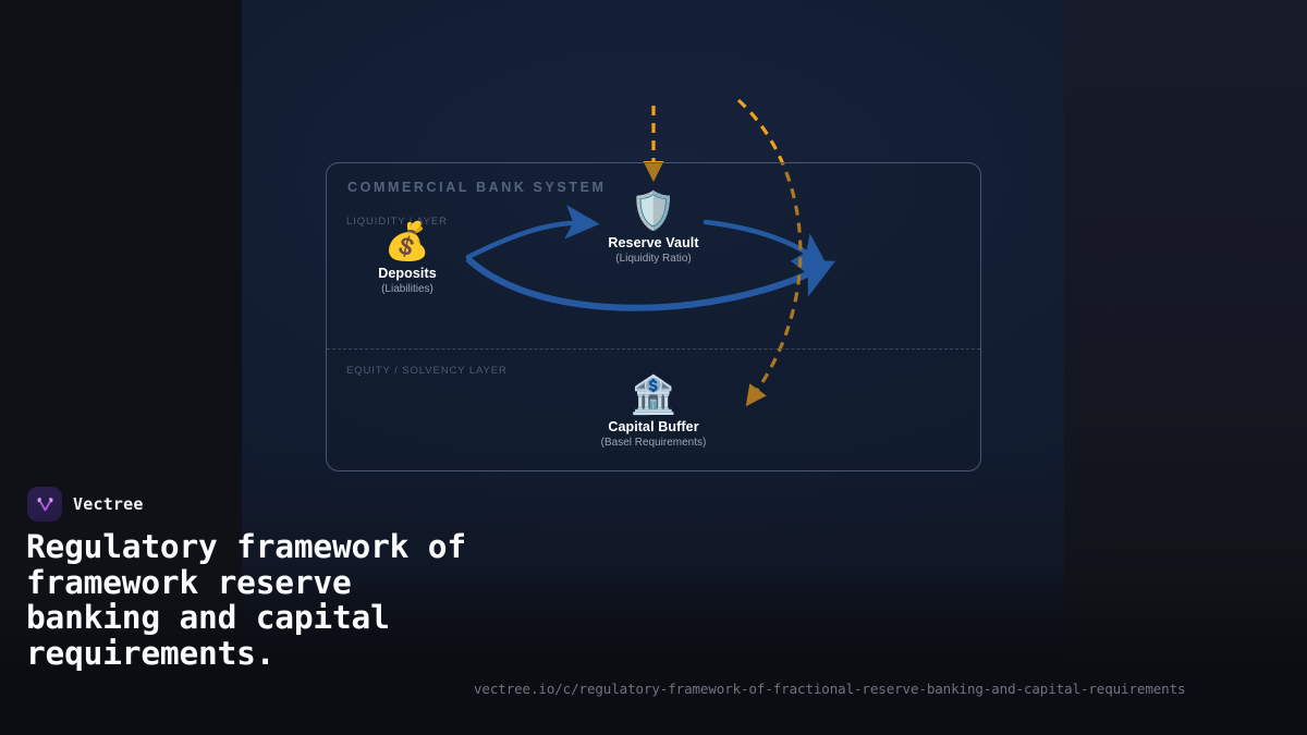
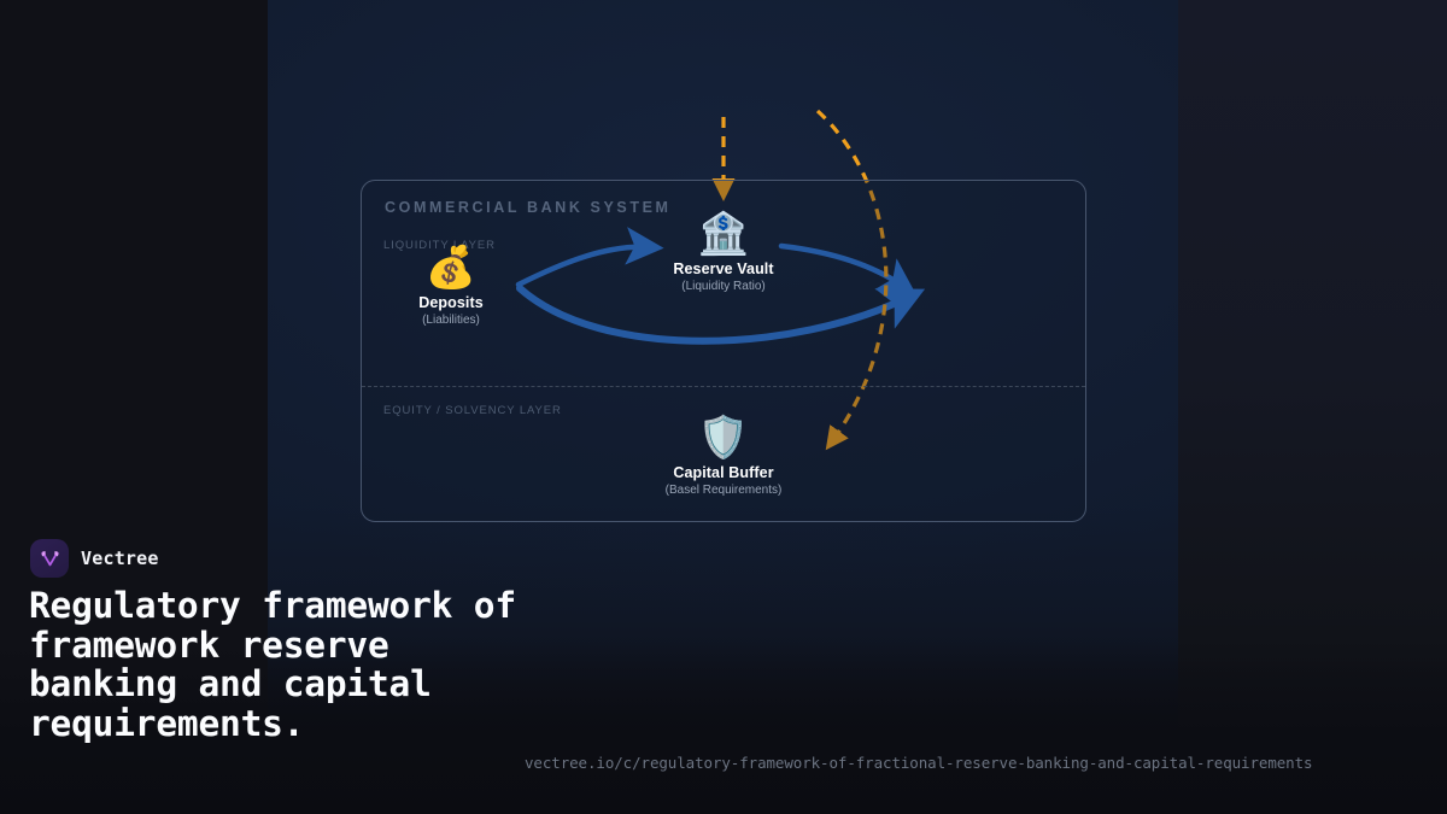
  COMMERCIAL BANK SYSTEM
  LIQUIDITY LAYER
  EQUITY / SOLVENCY LAYER
  💰
  Deposits
  (Liabilities)
- 🛡️
+ 🏦
  Reserve Vault
  (Liquidity Ratio)
- 🏦
+ 🛡️
  Capital Buffer
  (Basel Requirements)
  Vectree
  Regulatory framework of framework reserve banking and capital requirements.
  vectree.io/c/regulatory-framework-of-fractional-reserve-banking-and-capital-requirements
